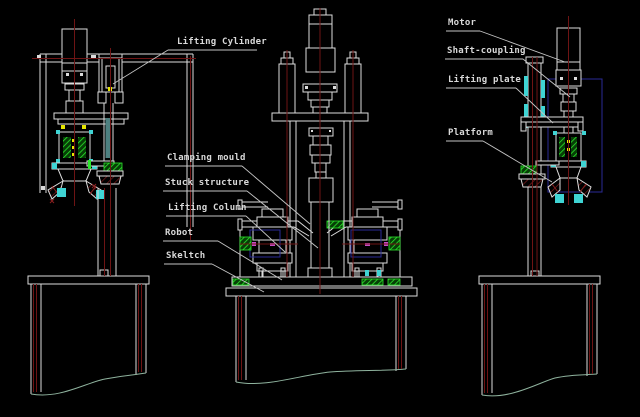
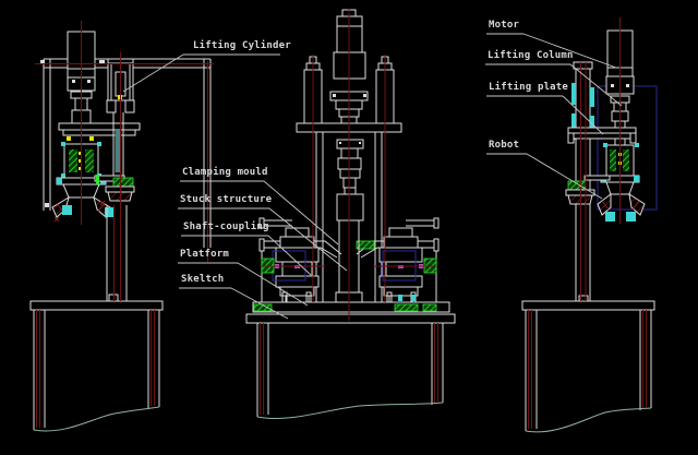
  Lifting Cylinder
  Clamping mould
  Stuck structure
- Lifting Column
+ Shaft-coupling
- Robot
+ Platform
  Skeltch
  Motor
- Shaft-coupling
+ Lifting Column
  Lifting plate
- Platform
+ Robot
